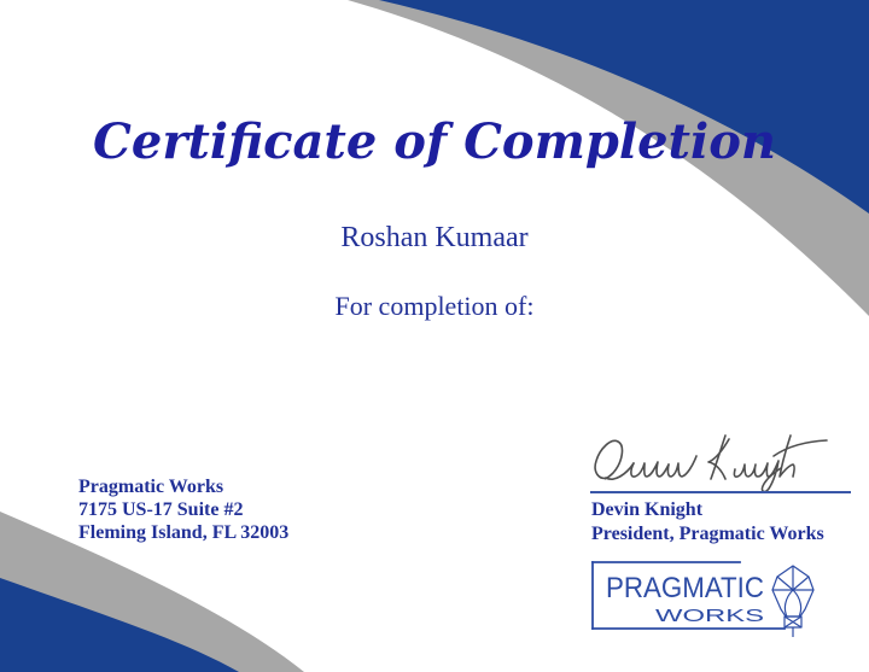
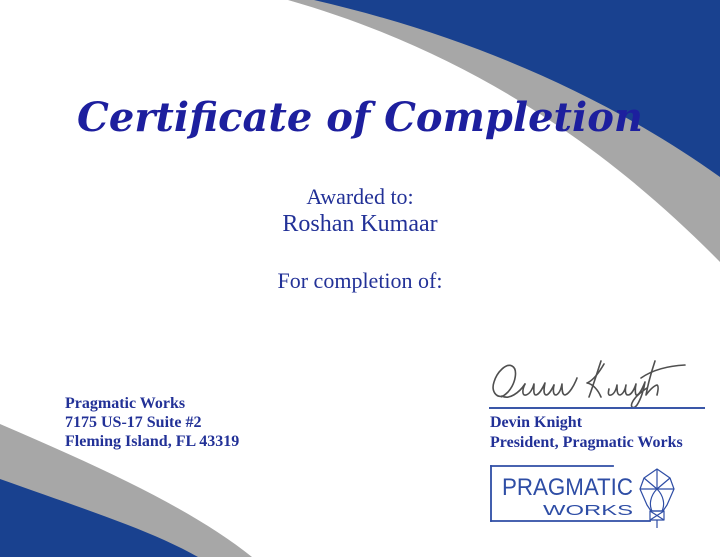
  Certificate of Completion
+ Awarded to:
  Roshan Kumaar
  For completion of:
  Pragmatic Works
  7175 US-17 Suite #2
- Fleming Island, FL 32003
+ Fleming Island, FL 43319
  Devin Knight
  President, Pragmatic Works
  PRAGMATIC
  WORKS
